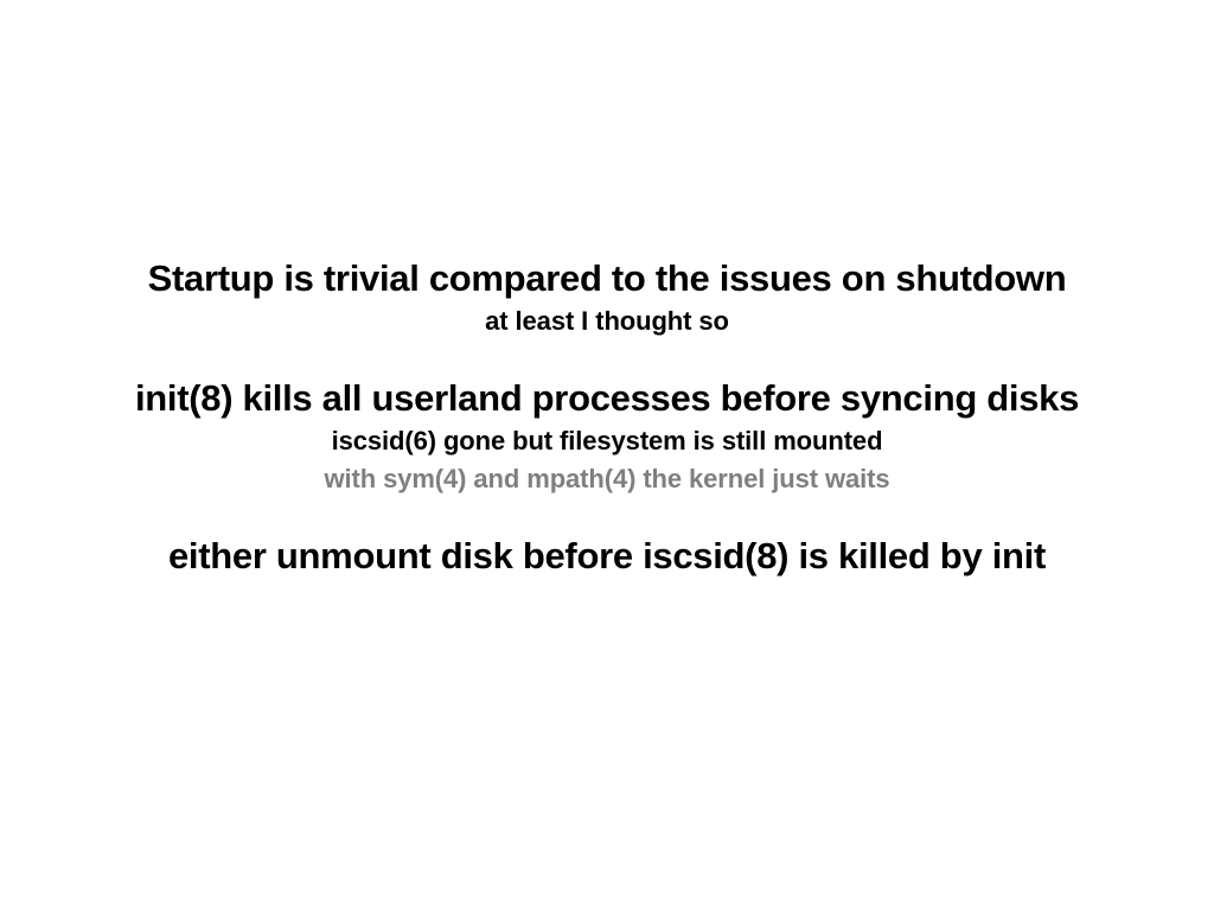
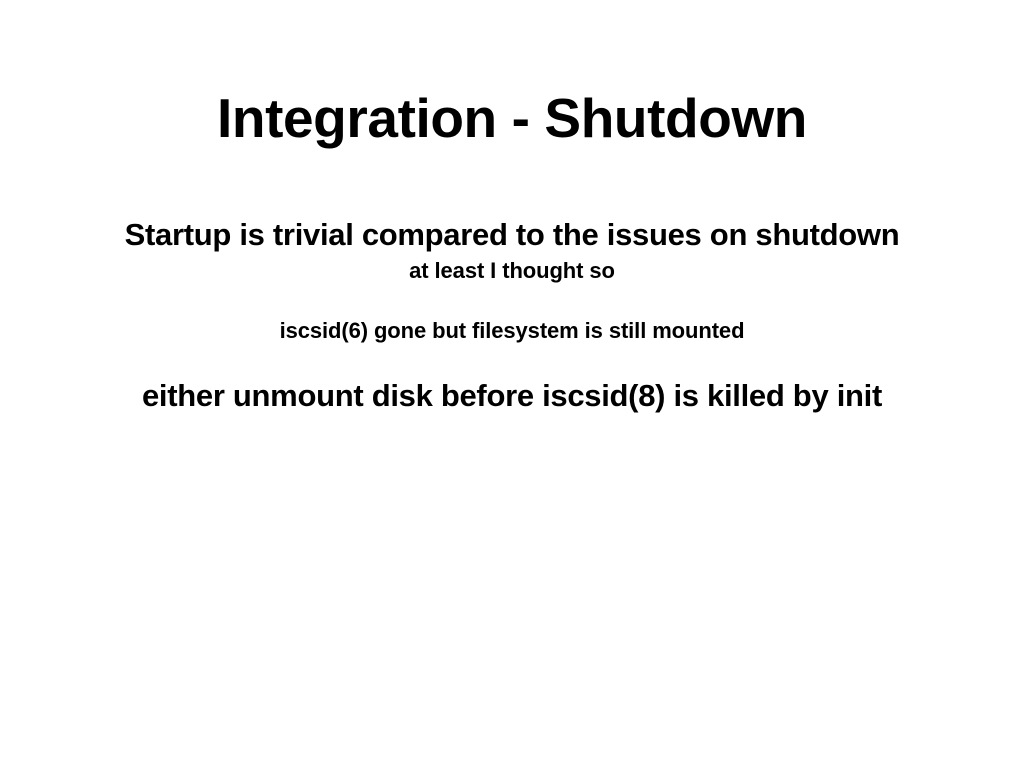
+ Integration - Shutdown
  Startup is trivial compared to the issues on shutdown
  at least I thought so
- init(8) kills all userland processes before syncing disks
  iscsid(6) gone but filesystem is still mounted
- with sym(4) and mpath(4) the kernel just waits
  either unmount disk before iscsid(8) is killed by init
